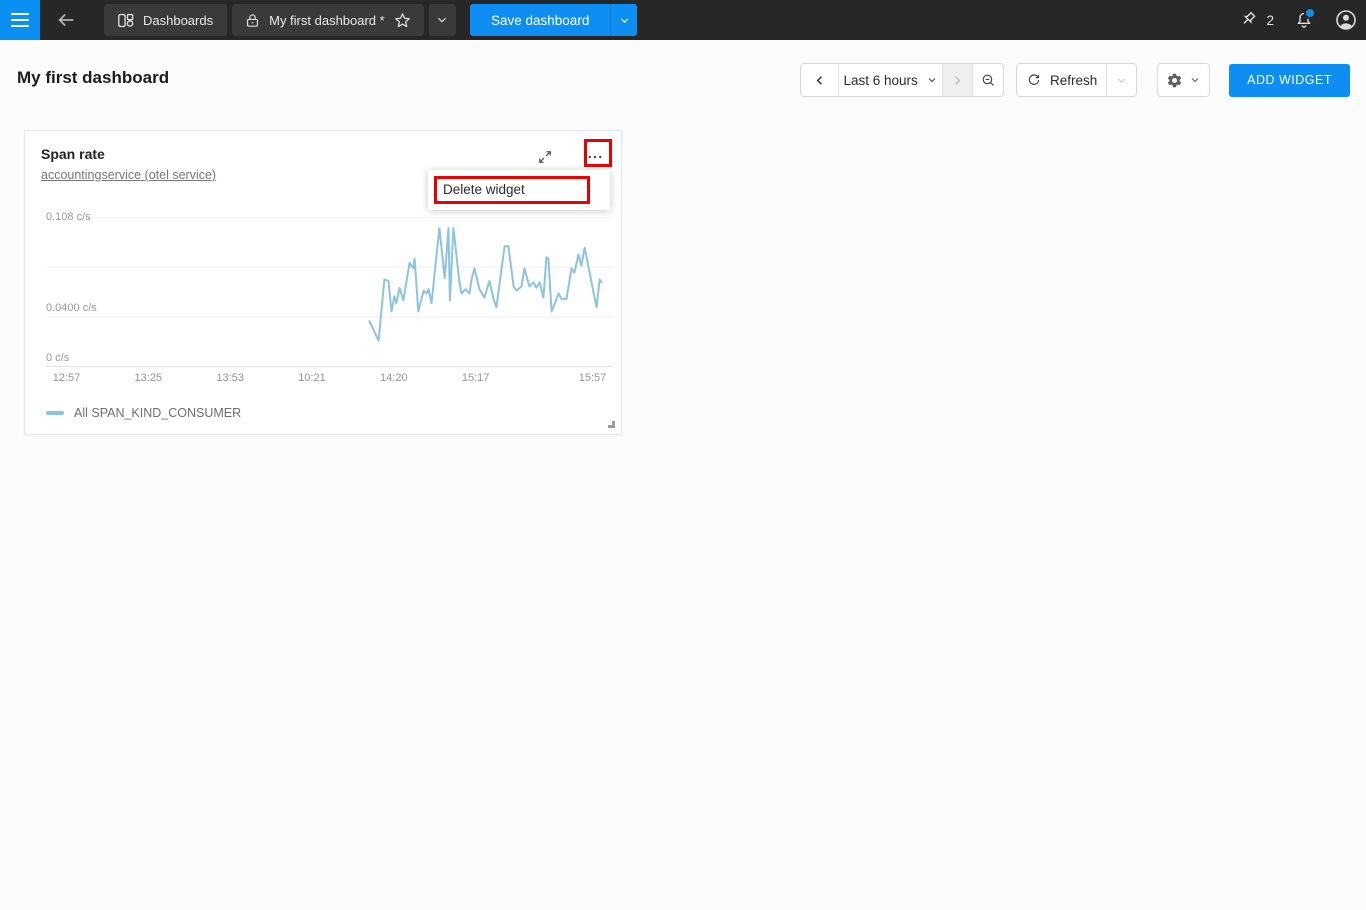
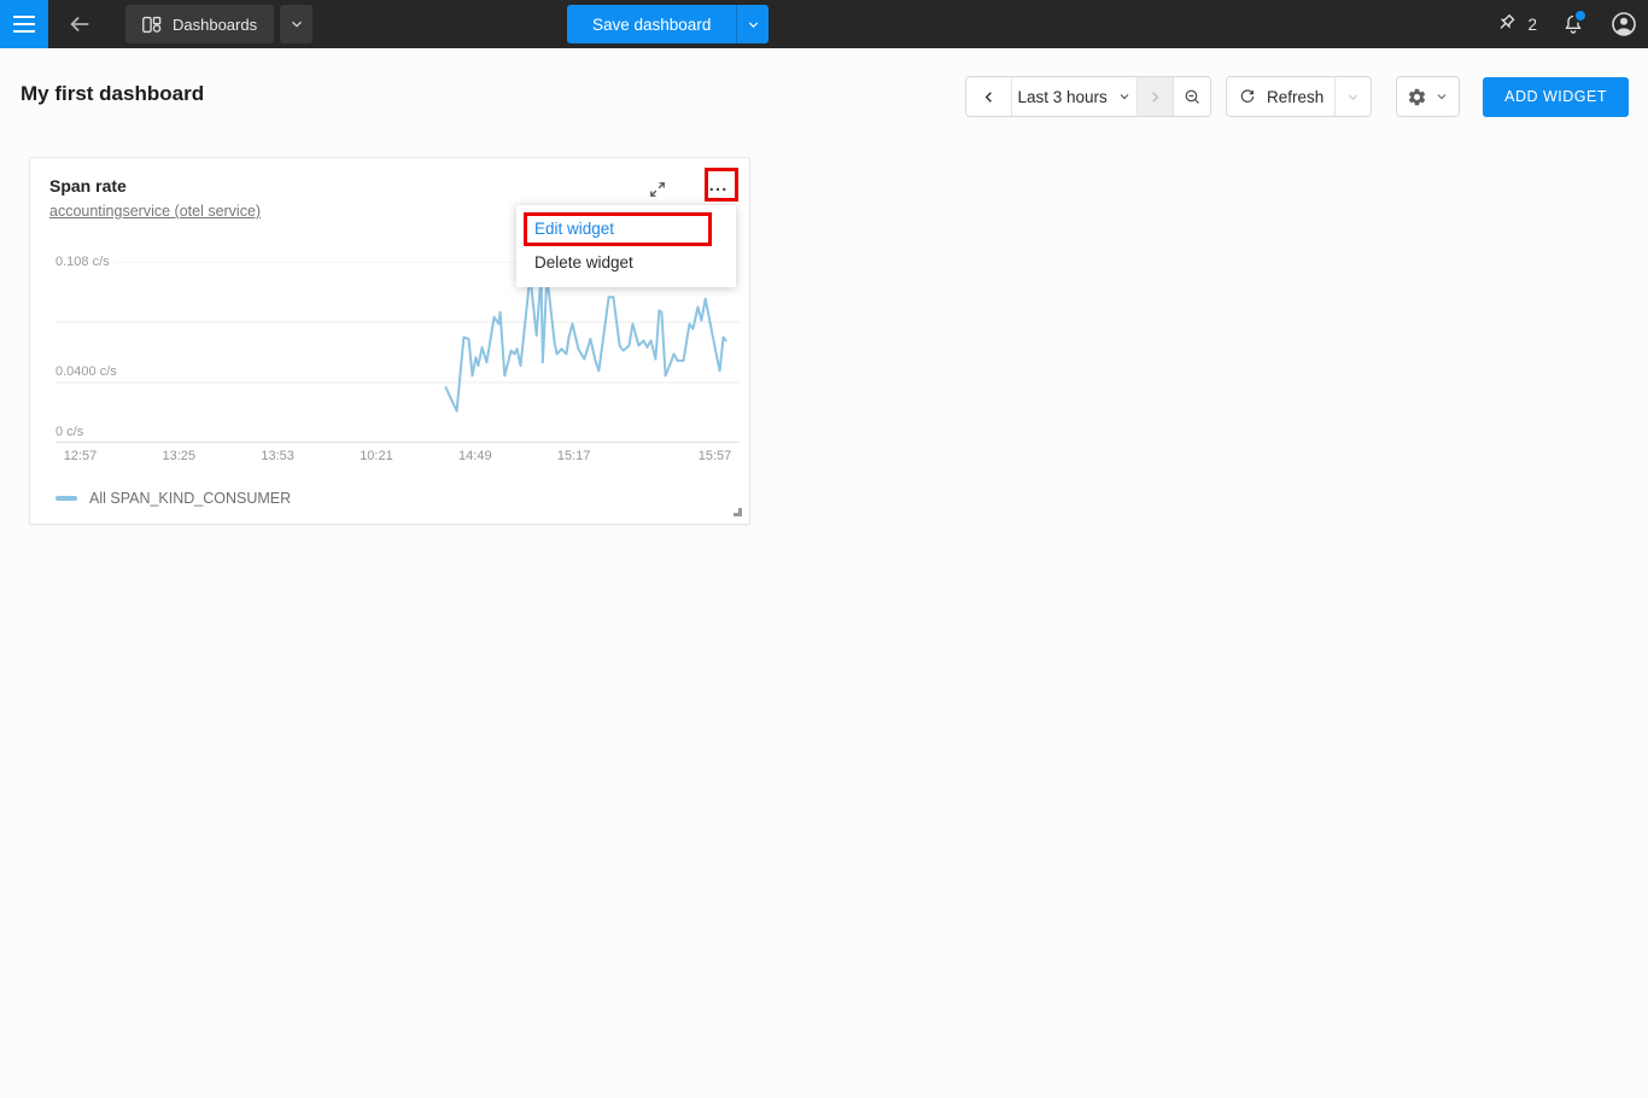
  Dashboards
- My first dashboard *
  Save dashboard
  2
  My first dashboard
- Last 6 hours
+ Last 3 hours
  Refresh
  ADD WIDGET
  Span rate
  accountingservice (otel service)
  12:57
  13:25
  13:53
  10:21
- 14:20
+ 14:49
  15:17
  15:57
  0.108 c/s
  0.0400 c/s
  0 c/s
  All SPAN_KIND_CONSUMER
+ Edit widget
  Delete widget
